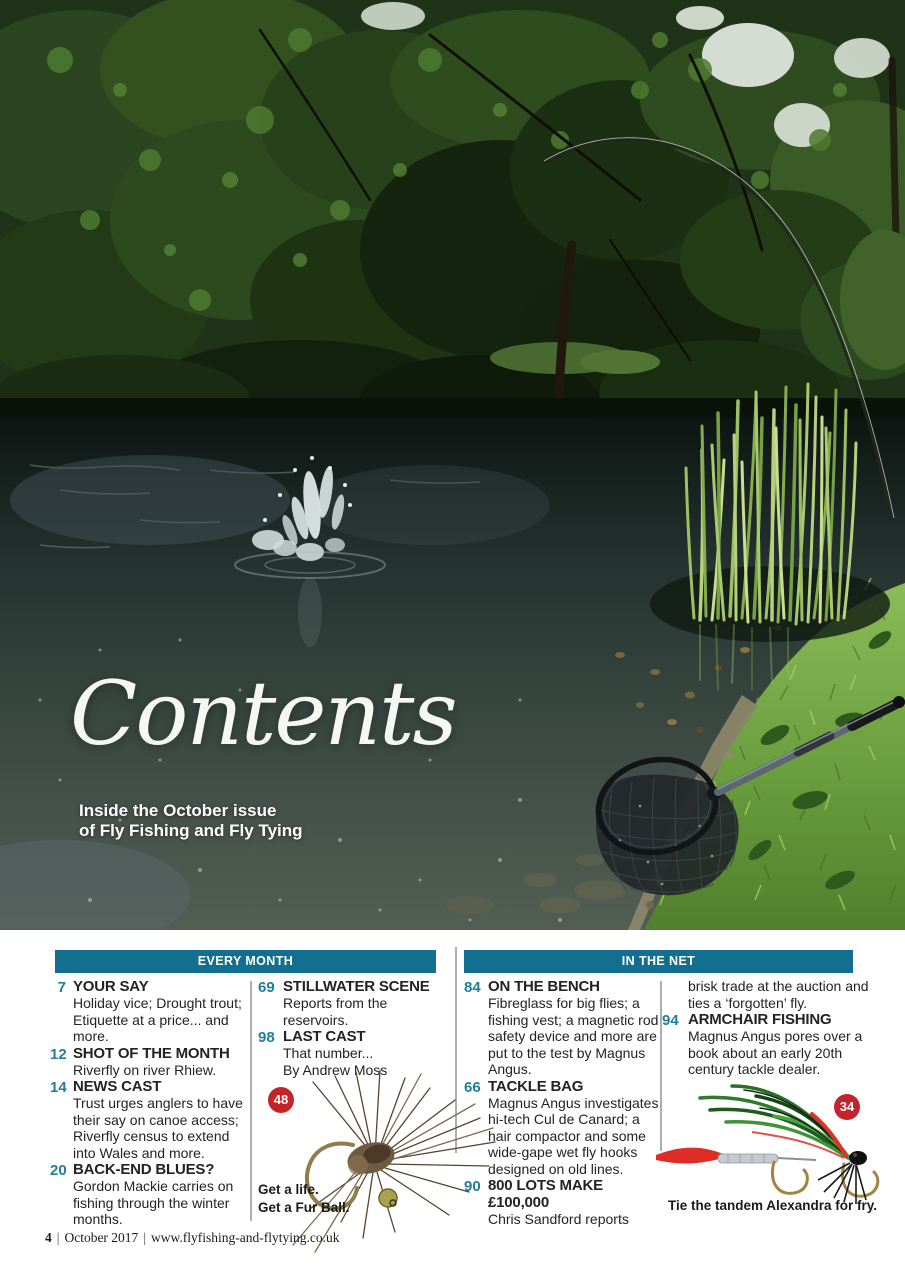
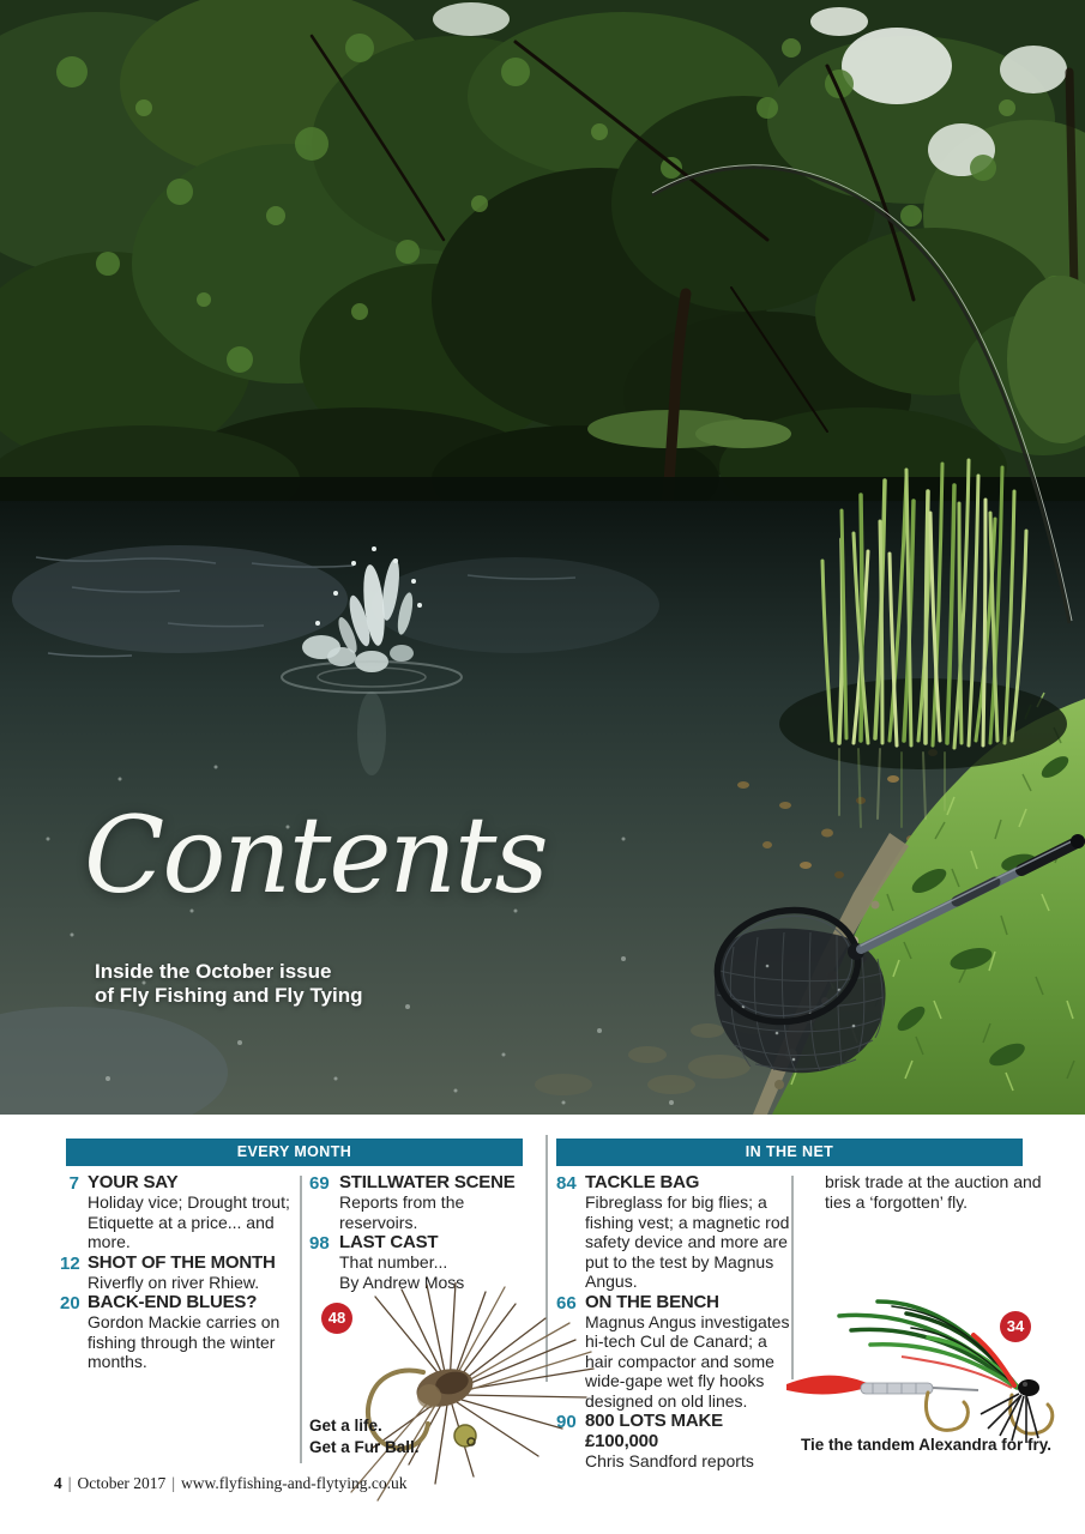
  Contents
  Inside the October issue
  of Fly Fishing and Fly Tying
  EVERY MONTH
  IN THE NET
  7
  YOUR SAY
  Holiday vice; Drought trout; Etiquette at a price... and more.
  12
  SHOT OF THE MONTH
  Riverfly on river Rhiew.
- 14
- NEWS CAST
- Trust urges anglers to have their say on canoe access; Riverfly census to extend into Wales and more.
  20
  BACK-END BLUES?
  Gordon Mackie carries on fishing through the winter months.
  69
  STILLWATER SCENE
  Reports from the reservoirs.
  98
  LAST CAST
  That number...
  By Andrew Moss
  84
- ON THE BENCH
+ TACKLE BAG
  Fibreglass for big flies; a fishing vest; a magnetic rod safety device and more are put to the test by Magnus Angus.
  66
- TACKLE BAG
+ ON THE BENCH
  Magnus Angus investigates hi-tech Cul de Canard; a hair compactor and some wide-gape wet fly hooks designed on old lines.
  90
  800 LOTS MAKE £100,000
  Chris Sandford reports
  brisk trade at the auction and ties a ‘forgotten’ fly.
- 94
- ARMCHAIR FISHING
- Magnus Angus pores over a book about an early 20th century tackle dealer.
  48
  Get a life.
  Get a Fur Ball.
  34
  Tie the tandem Alexandra for fry.
  4 | October 2017 | www.flyfishing-and-flytying.co.uk
